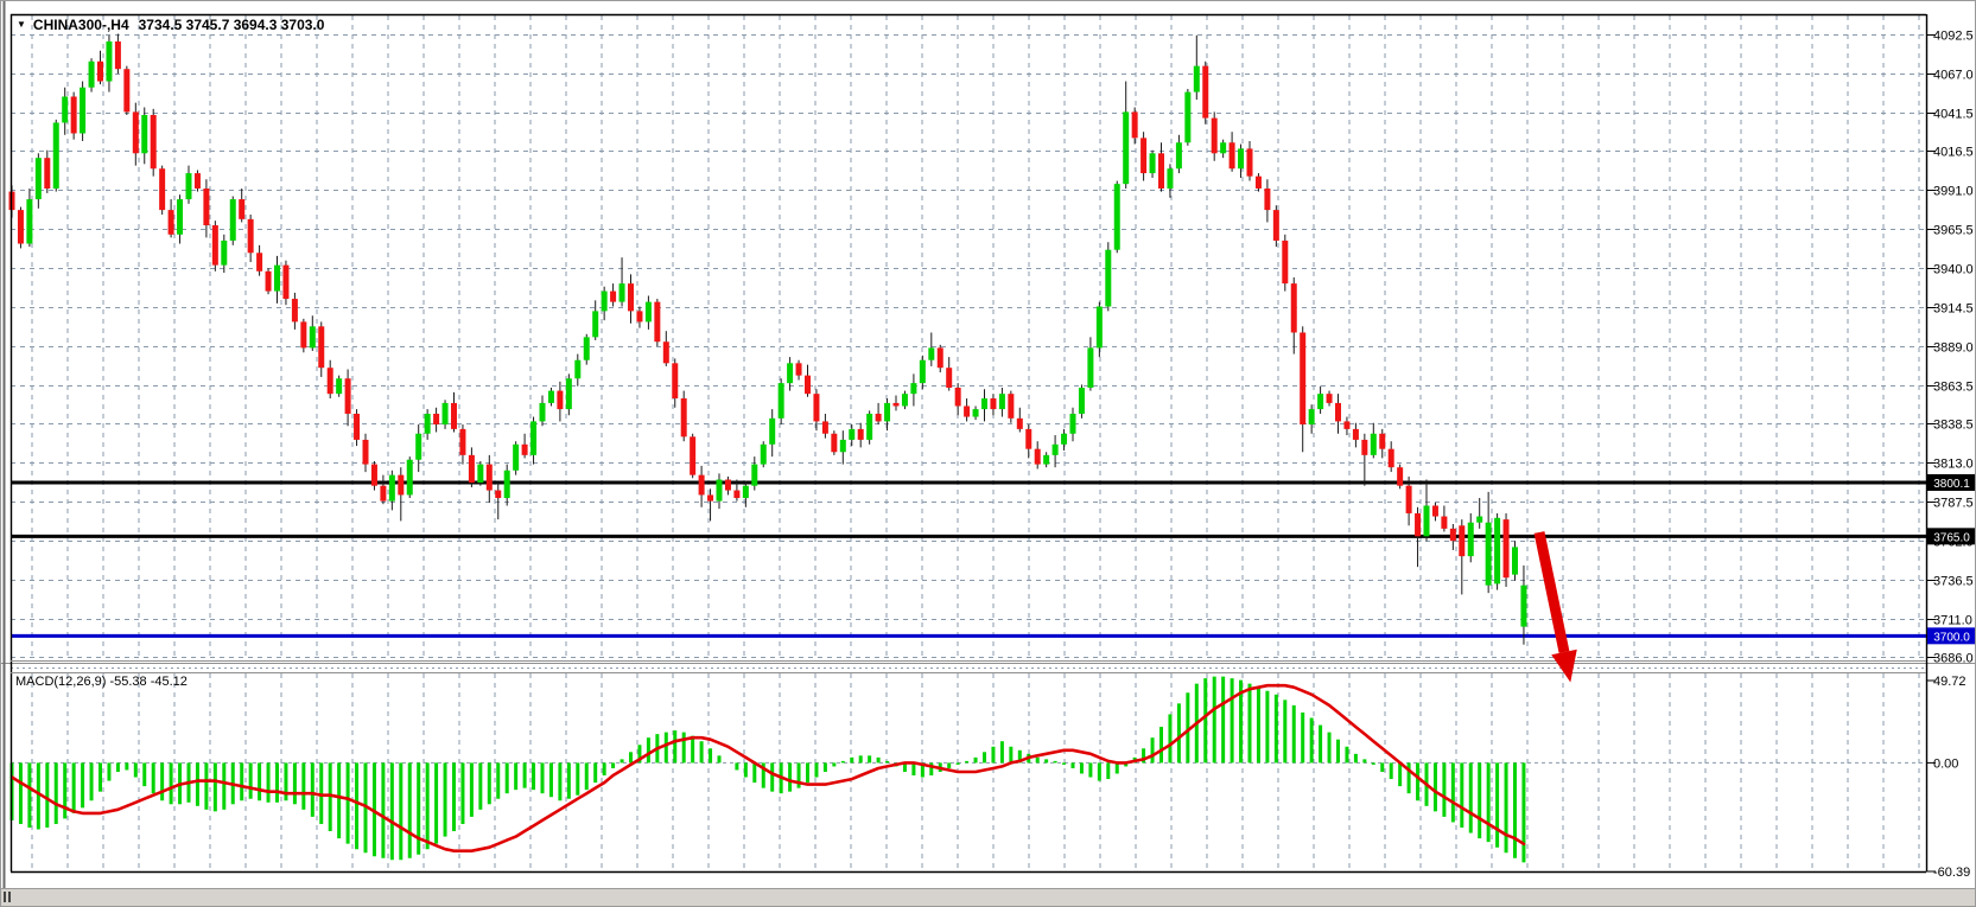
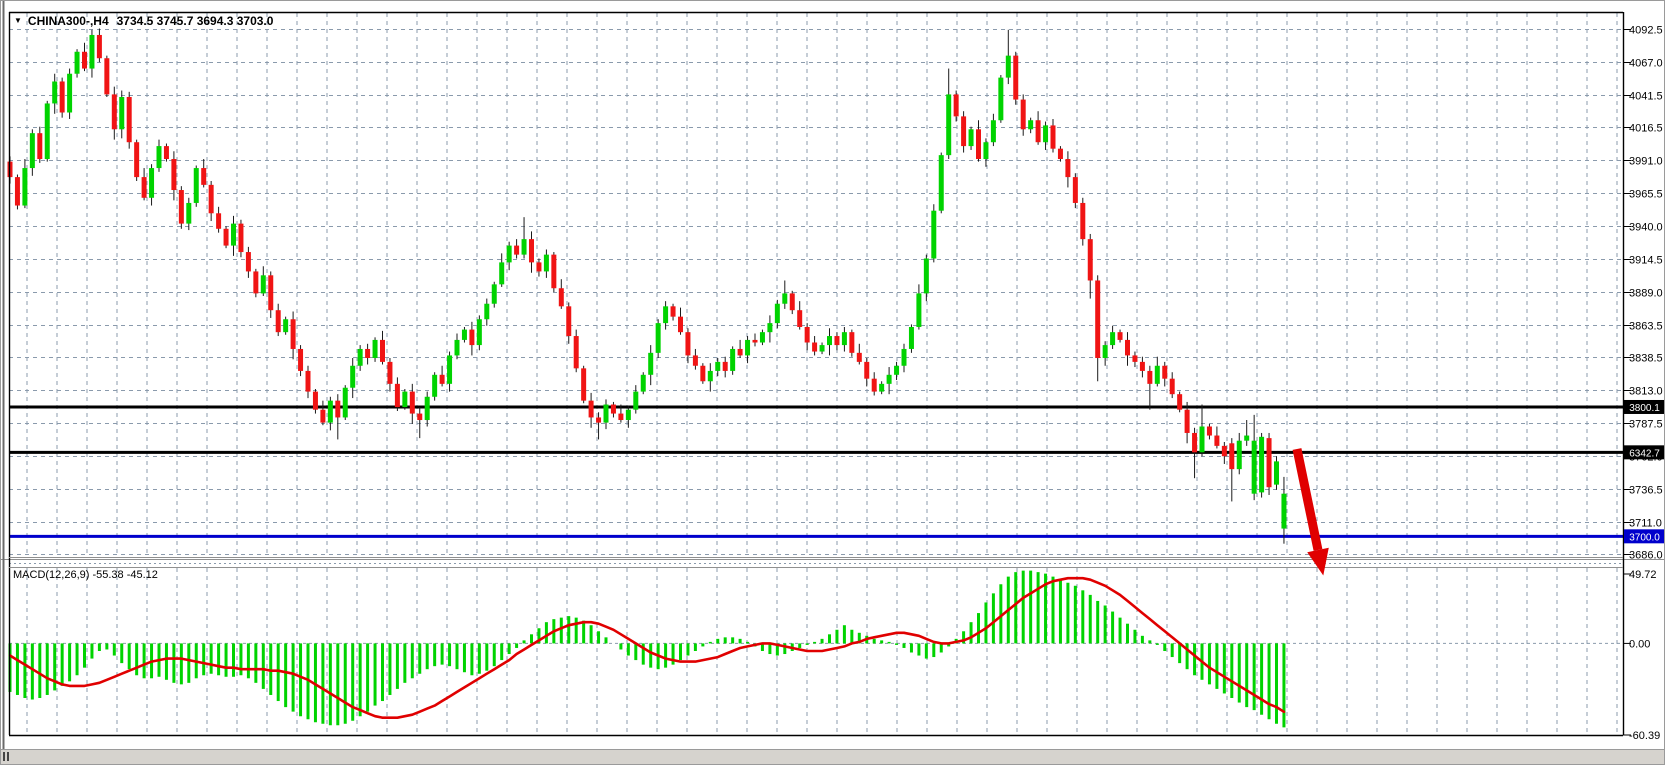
  4092.5
  4067.0
  4041.5
  4016.5
  3991.0
  3965.5
  3940.0
  3914.5
  3889.0
  3863.5
  3838.5
  3813.0
  3787.5
  3736.5
  3711.0
  3686.0
  49.72
  0.00
  -60.39
  3800.1
- 3765.0
+ 6342.7
  3700.0
  ▼ CHINA300-,H4 3734.5 3745.7 3694.3 3703.0
  MACD(12,26,9) -55.38 -45.12
